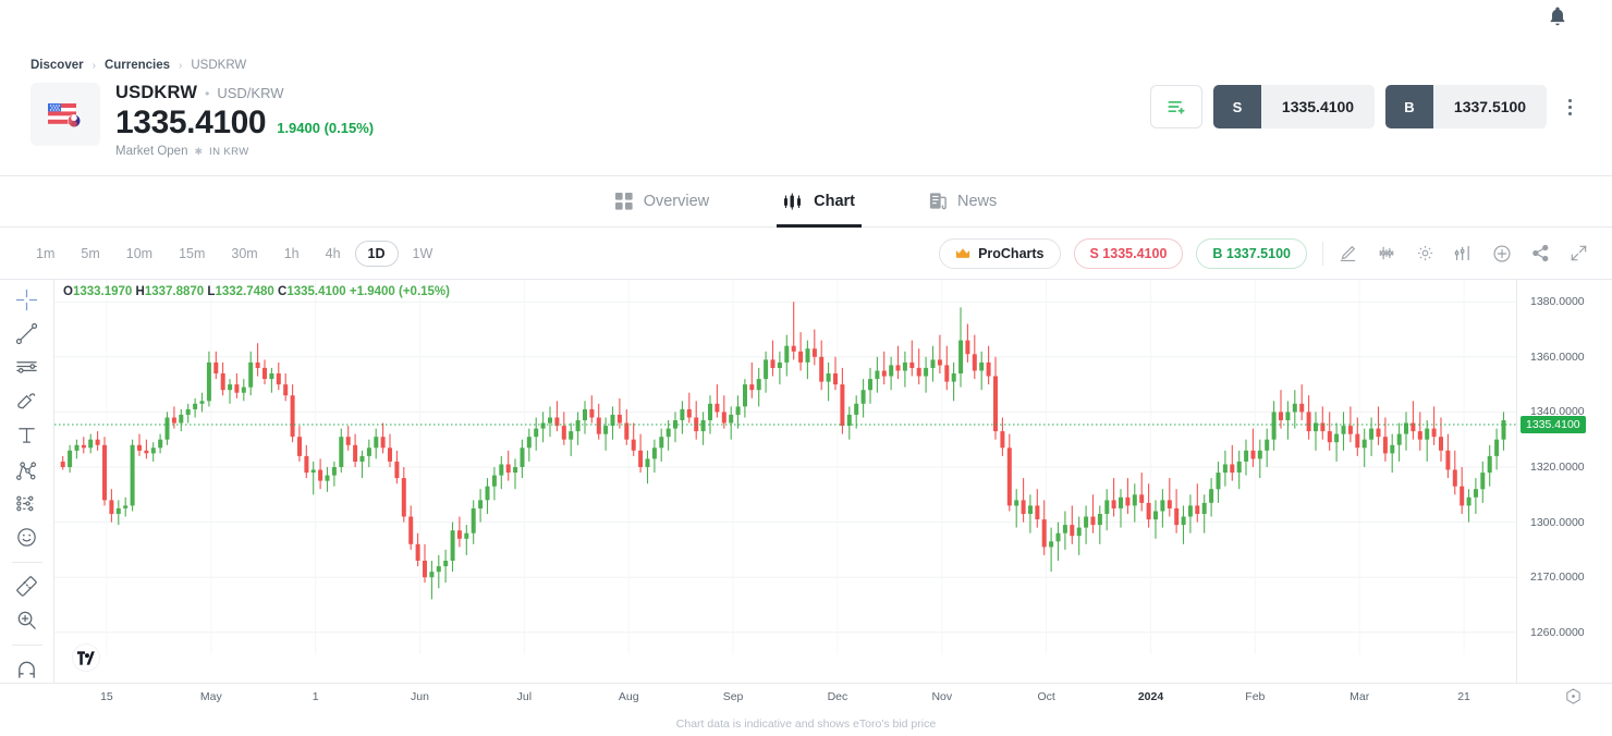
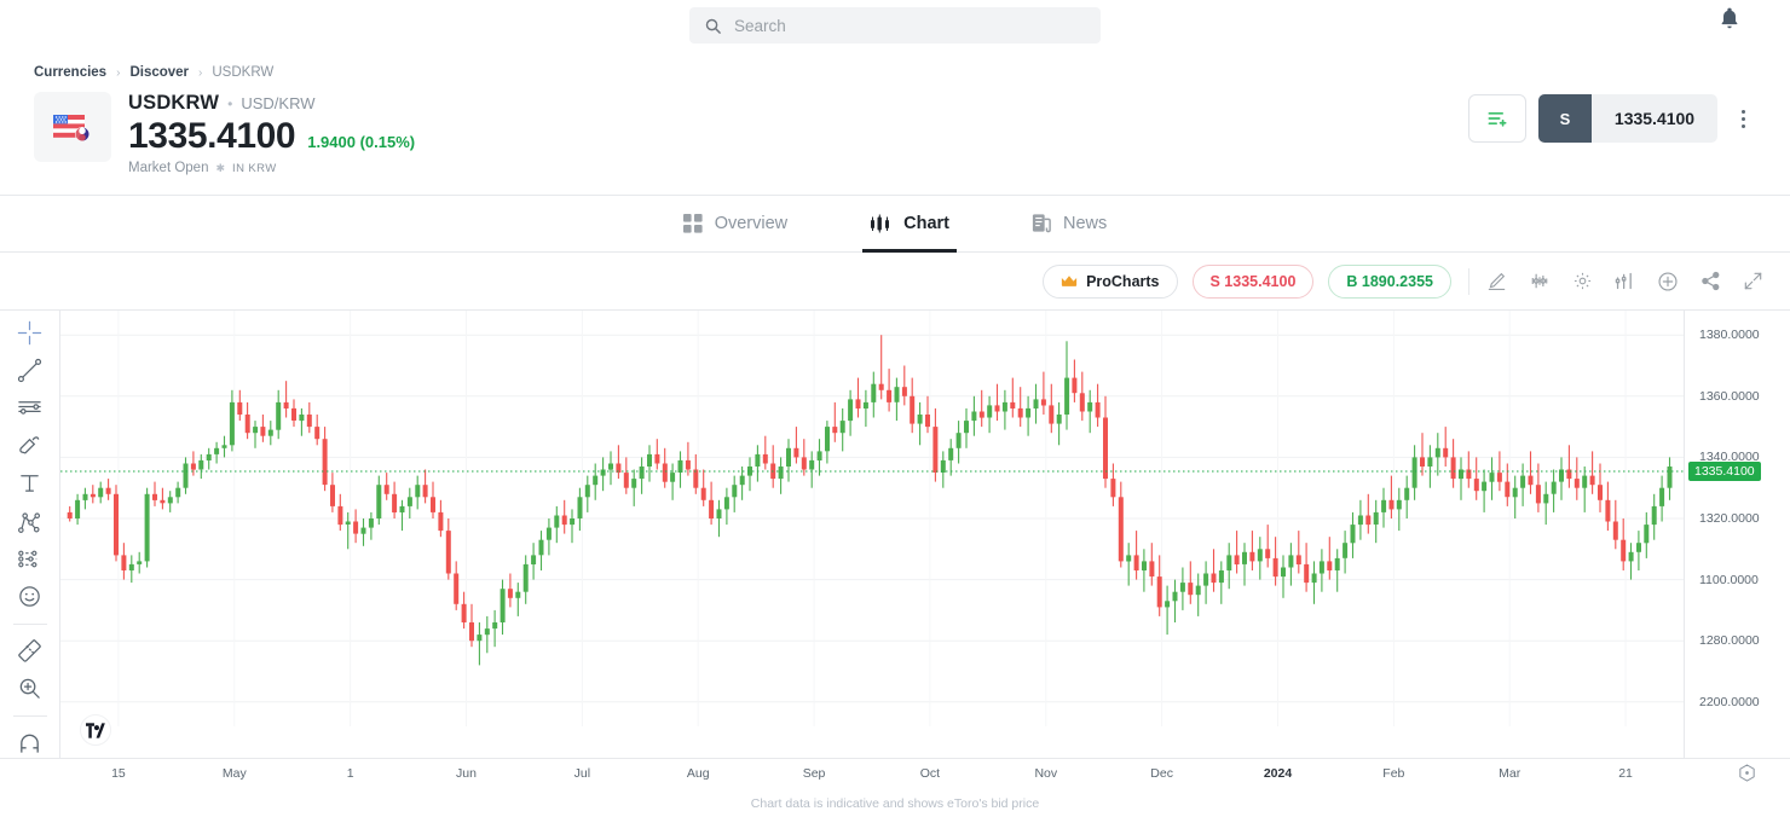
+ Search
- Discover
+ Currencies
  ›
- Currencies
+ Discover
  ›
  USDKRW
  USDKRW
  •
  USD/KRW
  1335.4100
  1.9400 (0.15%)
  Market Open
  ✱
  IN KRW
  S
  1335.4100
- B
- 1337.5100
  Overview
  Chart
  News
- 1m
- 5m
- 10m
- 15m
- 30m
- 1h
- 4h
- 1D
- 1W
  ProCharts
  S 1335.4100
- B 1337.5100
+ B 1890.2355
- O1333.1970 H1337.8870 L1332.7480 C1335.4100 +1.9400 (+0.15%)
  1380.0000
  1360.0000
  1340.0000
  1320.0000
- 1300.0000
+ 1100.0000
- 2170.0000
+ 1280.0000
- 1260.0000
+ 2200.0000
  1335.4100
  15
  May
  1
  Jun
  Jul
  Aug
  Sep
- Dec
+ Oct
  Nov
- Oct
+ Dec
  2024
  Feb
  Mar
  21
  Chart data is indicative and shows eToro's bid price
